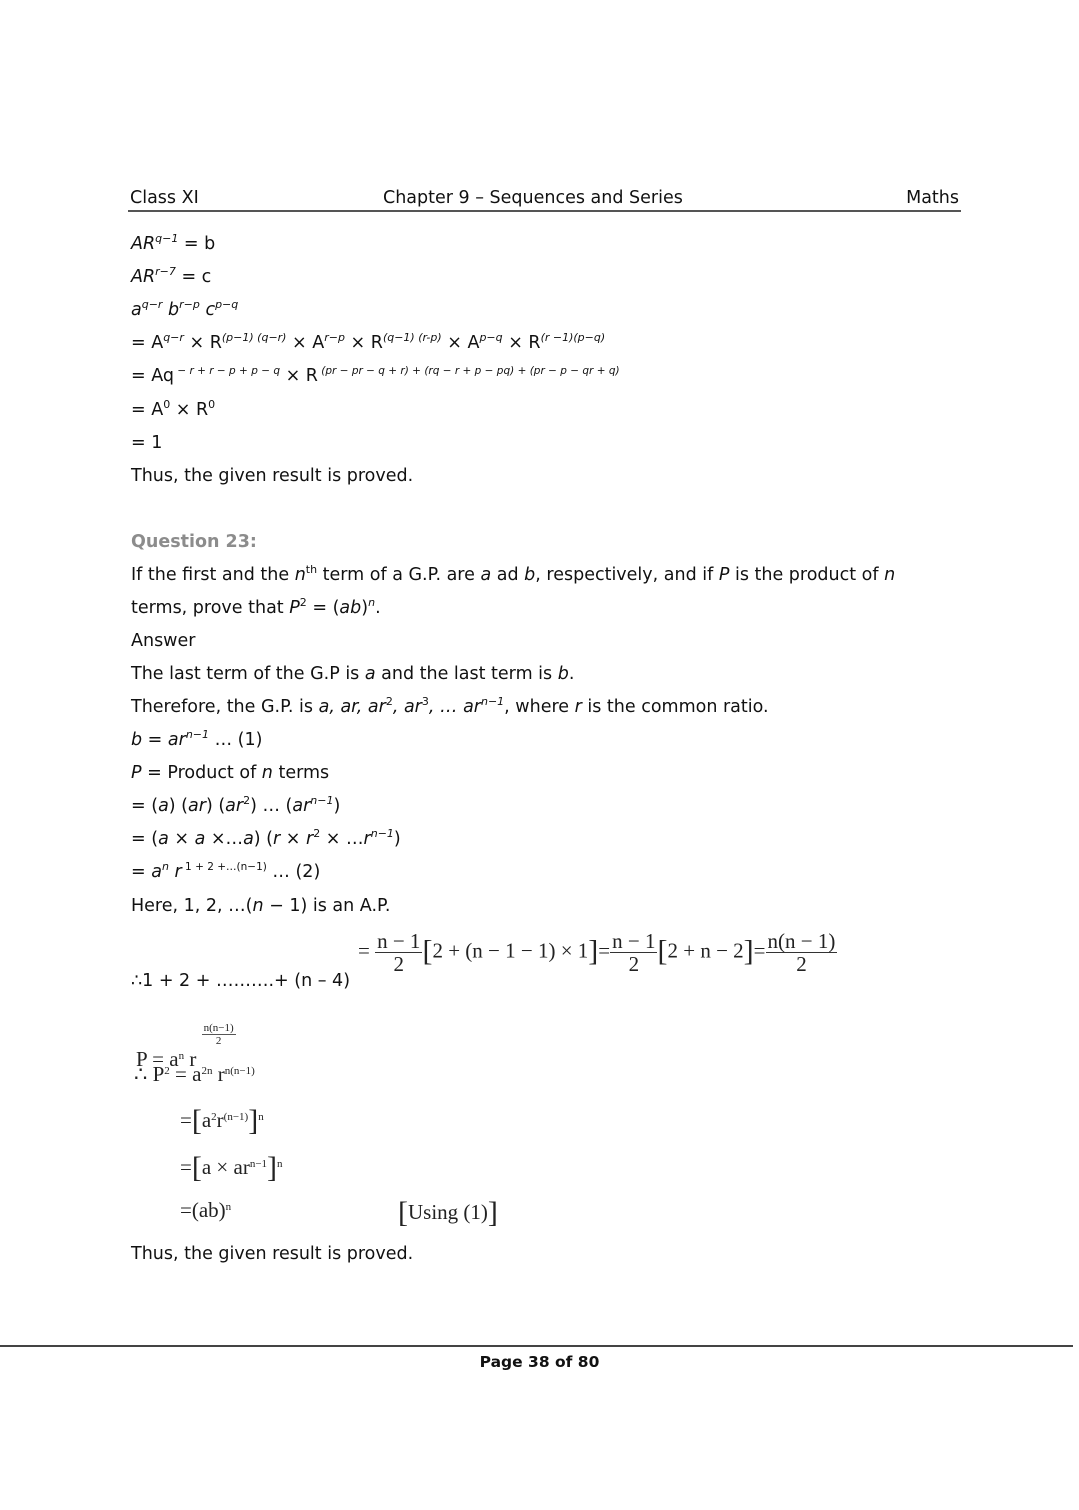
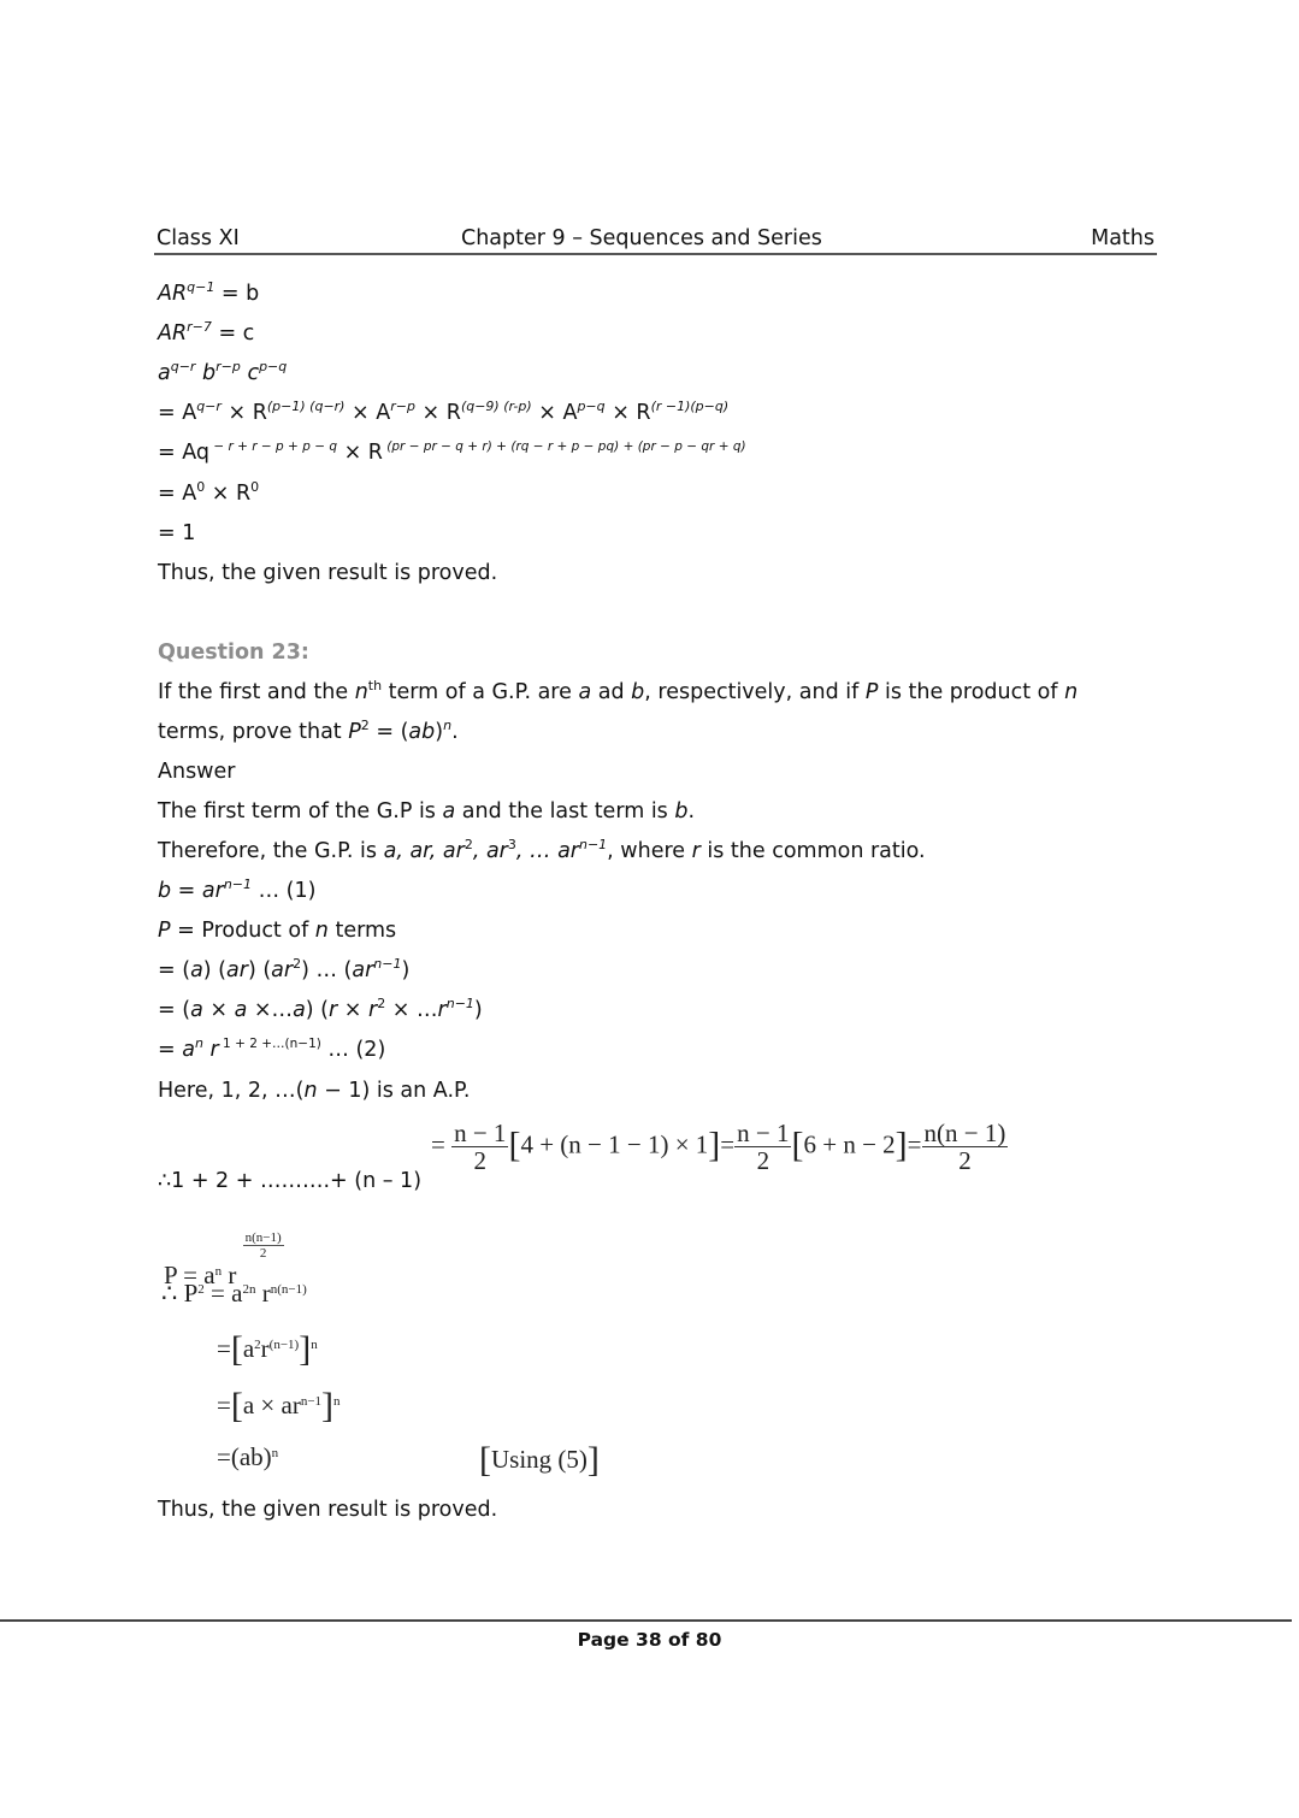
  Class XI
  Chapter 9 – Sequences and Series
  Maths
  ARq−1 = b
  ARr−7 = c
  aq−r br−p cp−q
- = Aq−r × R(p−1) (q−r) × Ar−p × R(q−1) (r-p) × Ap−q × R(r −1)(p−q)
+ = Aq−r × R(p−1) (q−r) × Ar−p × R(q−9) (r-p) × Ap−q × R(r −1)(p−q)
  = Aq − r + r − p + p − q × R (pr − pr − q + r) + (rq − r + p − pq) + (pr − p − qr + q)
  = A0 × R0
  = 1
  Thus, the given result is proved.
  Question 23:
  If the first and the nth term of a G.P. are a ad b, respectively, and if P is the product of n
  terms, prove that P2 = (ab)n.
  Answer
- The last term of the G.P is a and the last term is b.
+ The first term of the G.P is a and the last term is b.
  Therefore, the G.P. is a, ar, ar2, ar3, … arn−1, where r is the common ratio.
  b = arn−1 … (1)
  P = Product of n terms
  = (a) (ar) (ar2) … (arn−1)
  = (a × a ×…a) (r × r2 × …rn−1)
  = an r 1 + 2 +…(n−1) … (2)
  Here, 1, 2, …(n − 1) is an A.P.
- ∴1 + 2 + ……….+ (n – 4)
+ ∴1 + 2 + ……….+ (n – 1)
  =
  n − 1
  2
- [2 + (n − 1 − 1) × 1]=
+ [4 + (n − 1 − 1) × 1]=
  n − 1
  2
- [2 + n − 2]=
+ [6 + n − 2]=
  n(n − 1)
  2
  P = an r
  n(n−1)
  2
  ∴ P2 = a2n rn(n−1)
  =[a2r(n−1)]n
  =[a × arn−1]n
  =(ab)n
- [Using (1)]
+ [Using (5)]
  Thus, the given result is proved.
  Page 38 of 80
